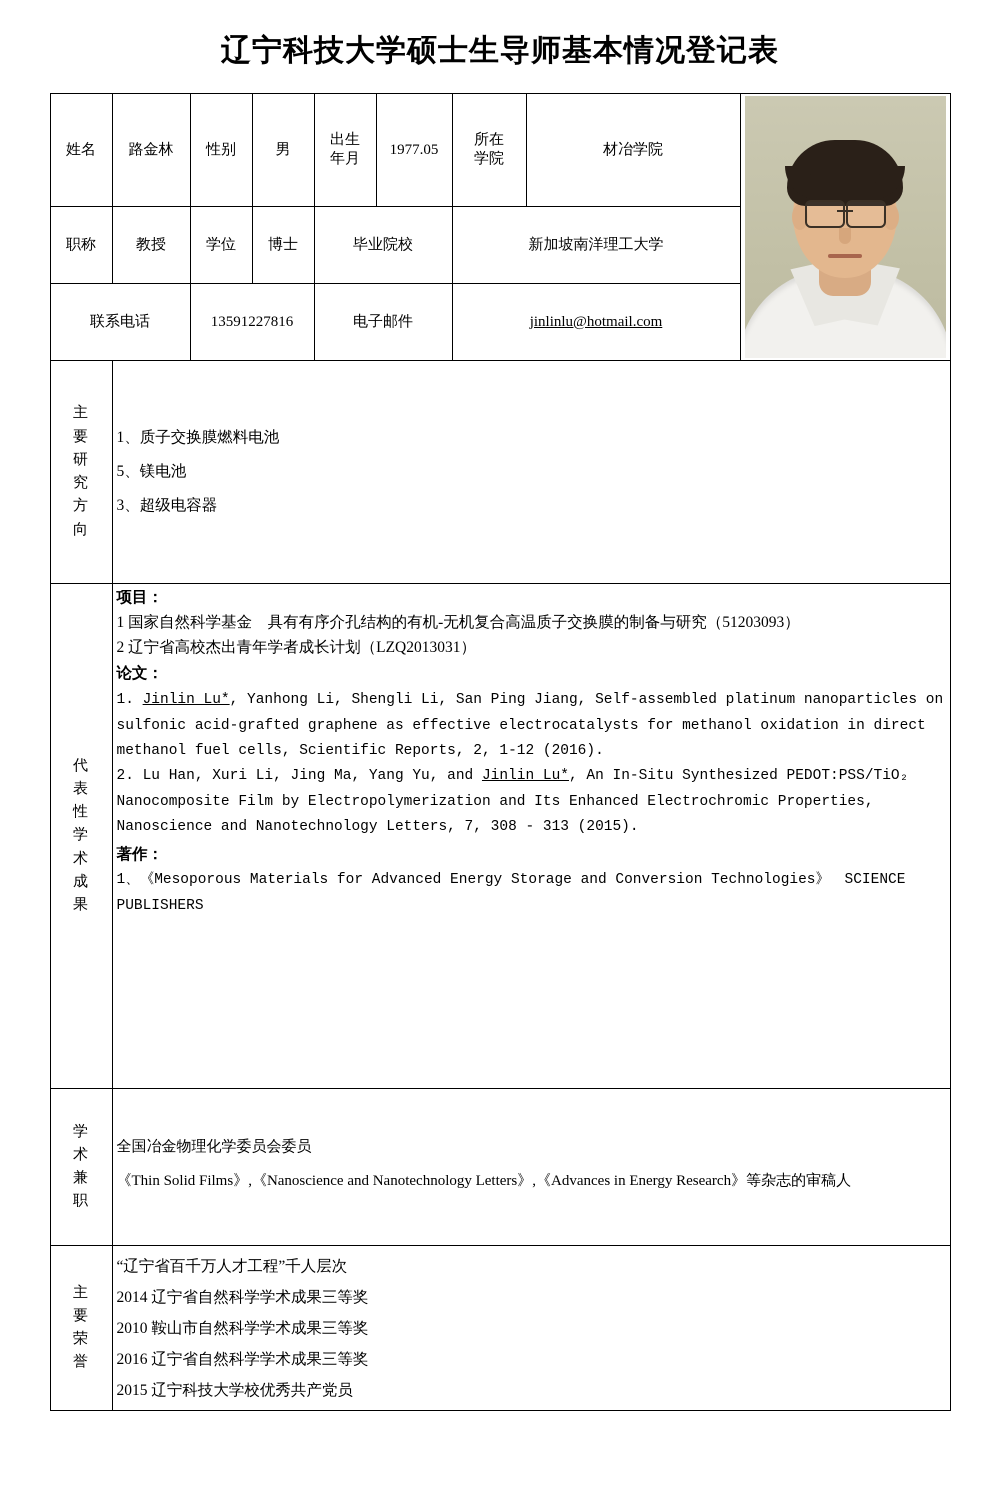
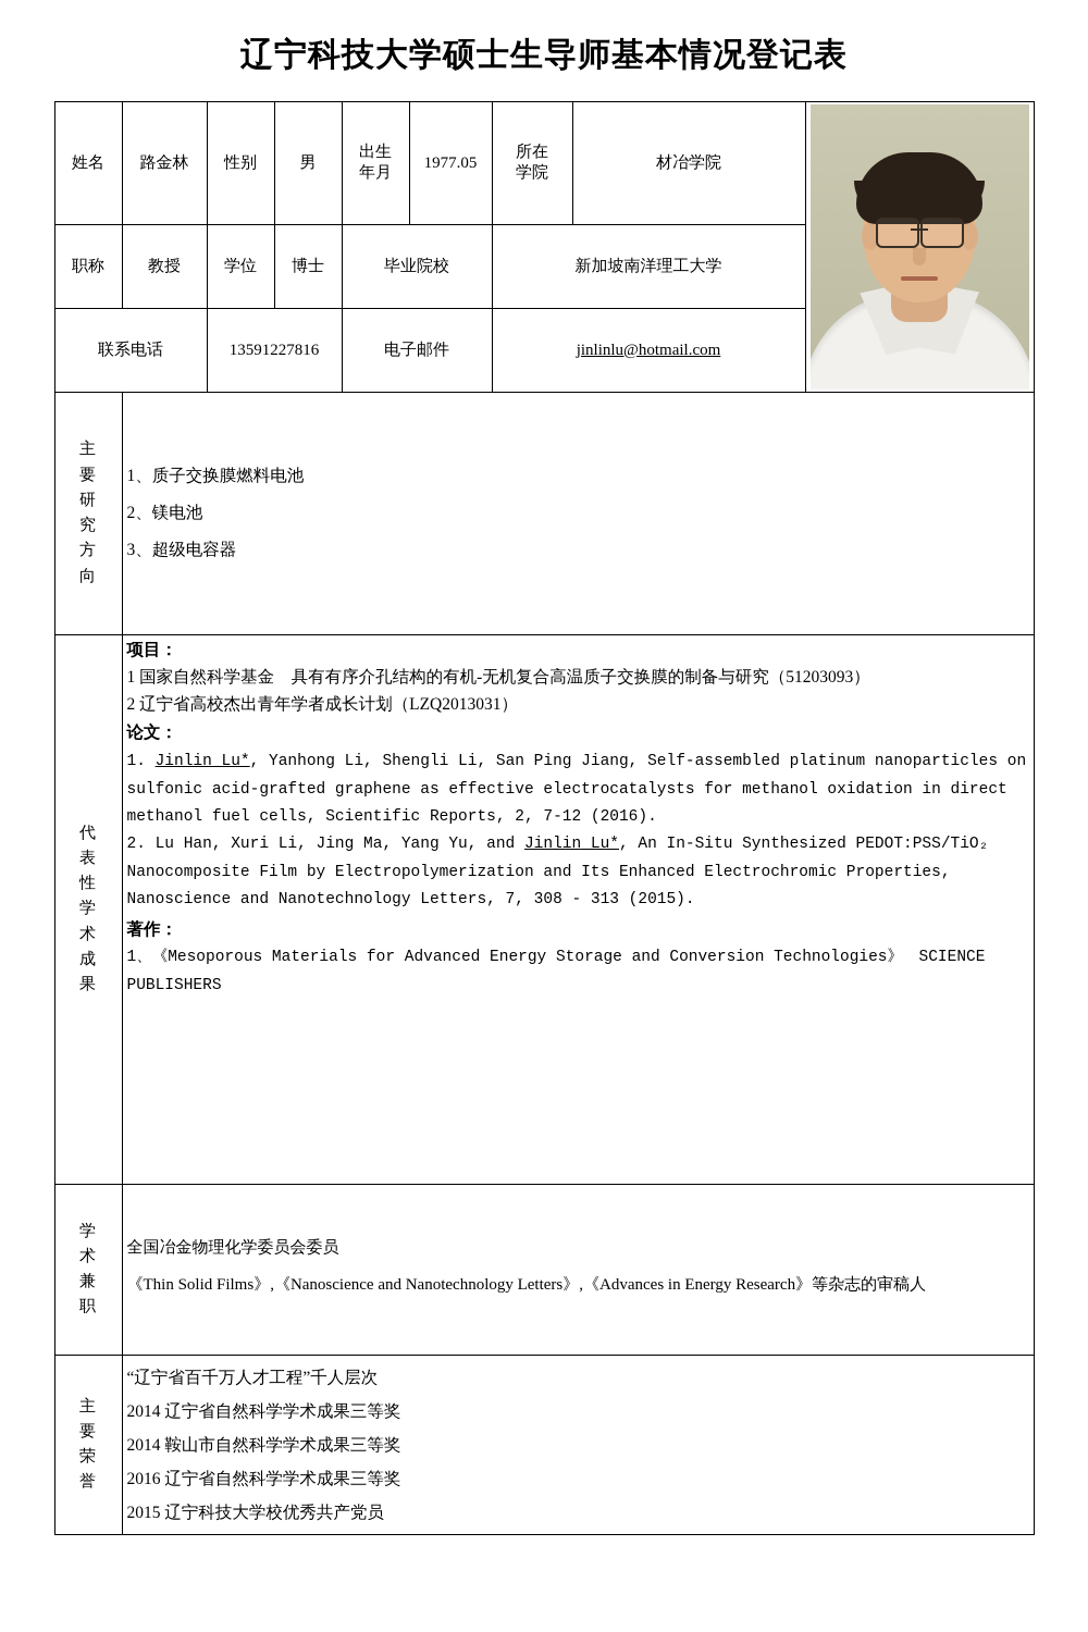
  辽宁科技大学硕士生导师基本情况登记表
  姓名	路金林	性别	男	出生年月	1977.05	所在学院	材冶学院
  职称	教授	学位	博士	毕业院校	新加坡南洋理工大学
  联系电话	13591227816	电子邮件	jinlinlu@hotmail.com
- 主要研究方向	1、质子交换膜燃料电池 5、镁电池 3、超级电容器
+ 主要研究方向	1、质子交换膜燃料电池 2、镁电池 3、超级电容器
- 代表性学术成果	项目： 1 国家自然科学基金 具有有序介孔结构的有机-无机复合高温质子交换膜的制备与研究（51203093） 2 辽宁省高校杰出青年学者成长计划（LZQ2013031） 论文： 1. Jinlin Lu*, Yanhong Li, Shengli Li, San Ping Jiang, Self-assembled platinum nanoparticles on sulfonic acid-grafted graphene as effective electrocatalysts for methanol oxidation in direct methanol fuel cells, Scientific Reports, 2, 1-12 (2016). 2. Lu Han, Xuri Li, Jing Ma, Yang Yu, and Jinlin Lu*, An In-Situ Synthesized PEDOT:PSS/TiO₂ Nanocomposite Film by Electropolymerization and Its Enhanced Electrochromic Properties, Nanoscience and Nanotechnology Letters, 7, 308 - 313 (2015). 著作： 1、《Mesoporous Materials for Advanced Energy Storage and Conversion Technologies》 SCIENCE PUBLISHERS
+ 代表性学术成果	项目： 1 国家自然科学基金 具有有序介孔结构的有机-无机复合高温质子交换膜的制备与研究（51203093） 2 辽宁省高校杰出青年学者成长计划（LZQ2013031） 论文： 1. Jinlin Lu*, Yanhong Li, Shengli Li, San Ping Jiang, Self-assembled platinum nanoparticles on sulfonic acid-grafted graphene as effective electrocatalysts for methanol oxidation in direct methanol fuel cells, Scientific Reports, 2, 7-12 (2016). 2. Lu Han, Xuri Li, Jing Ma, Yang Yu, and Jinlin Lu*, An In-Situ Synthesized PEDOT:PSS/TiO₂ Nanocomposite Film by Electropolymerization and Its Enhanced Electrochromic Properties, Nanoscience and Nanotechnology Letters, 7, 308 - 313 (2015). 著作： 1、《Mesoporous Materials for Advanced Energy Storage and Conversion Technologies》 SCIENCE PUBLISHERS
  学术兼职	全国冶金物理化学委员会委员 《Thin Solid Films》,《Nanoscience and Nanotechnology Letters》,《Advances in Energy Research》等杂志的审稿人
- 主要荣誉	“辽宁省百千万人才工程”千人层次 2014 辽宁省自然科学学术成果三等奖 2010 鞍山市自然科学学术成果三等奖 2016 辽宁省自然科学学术成果三等奖 2015 辽宁科技大学校优秀共产党员
+ 主要荣誉	“辽宁省百千万人才工程”千人层次 2014 辽宁省自然科学学术成果三等奖 2014 鞍山市自然科学学术成果三等奖 2016 辽宁省自然科学学术成果三等奖 2015 辽宁科技大学校优秀共产党员
